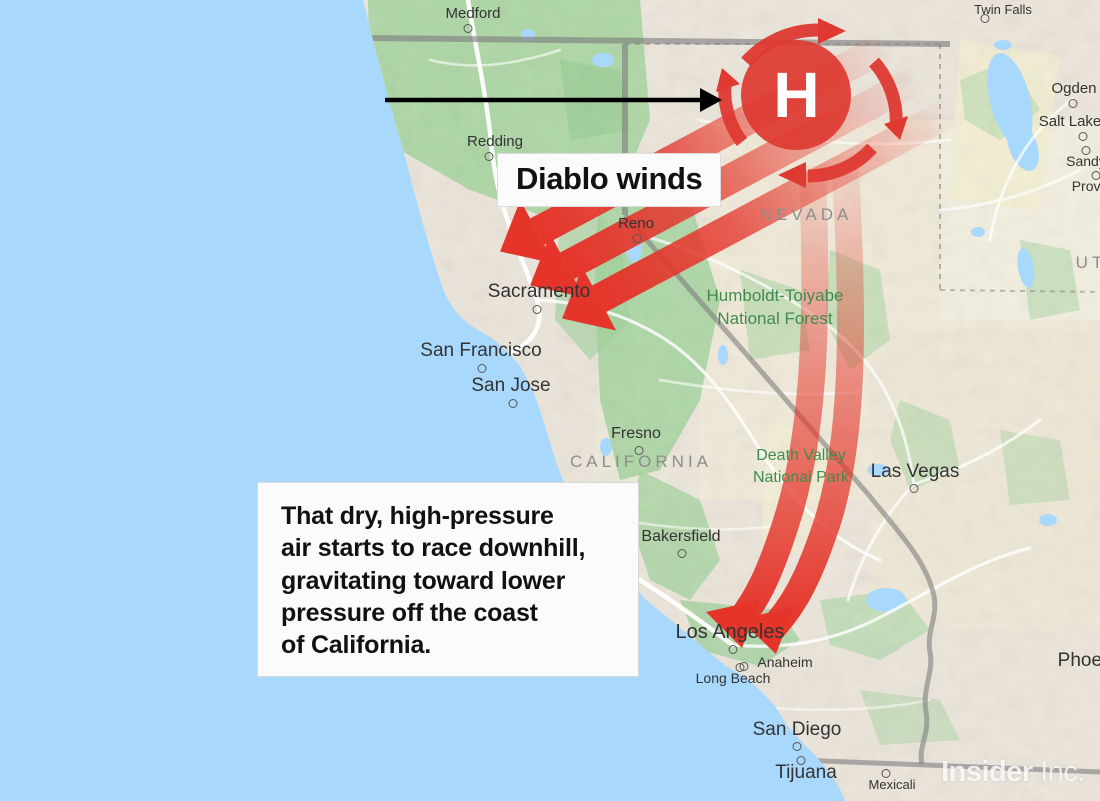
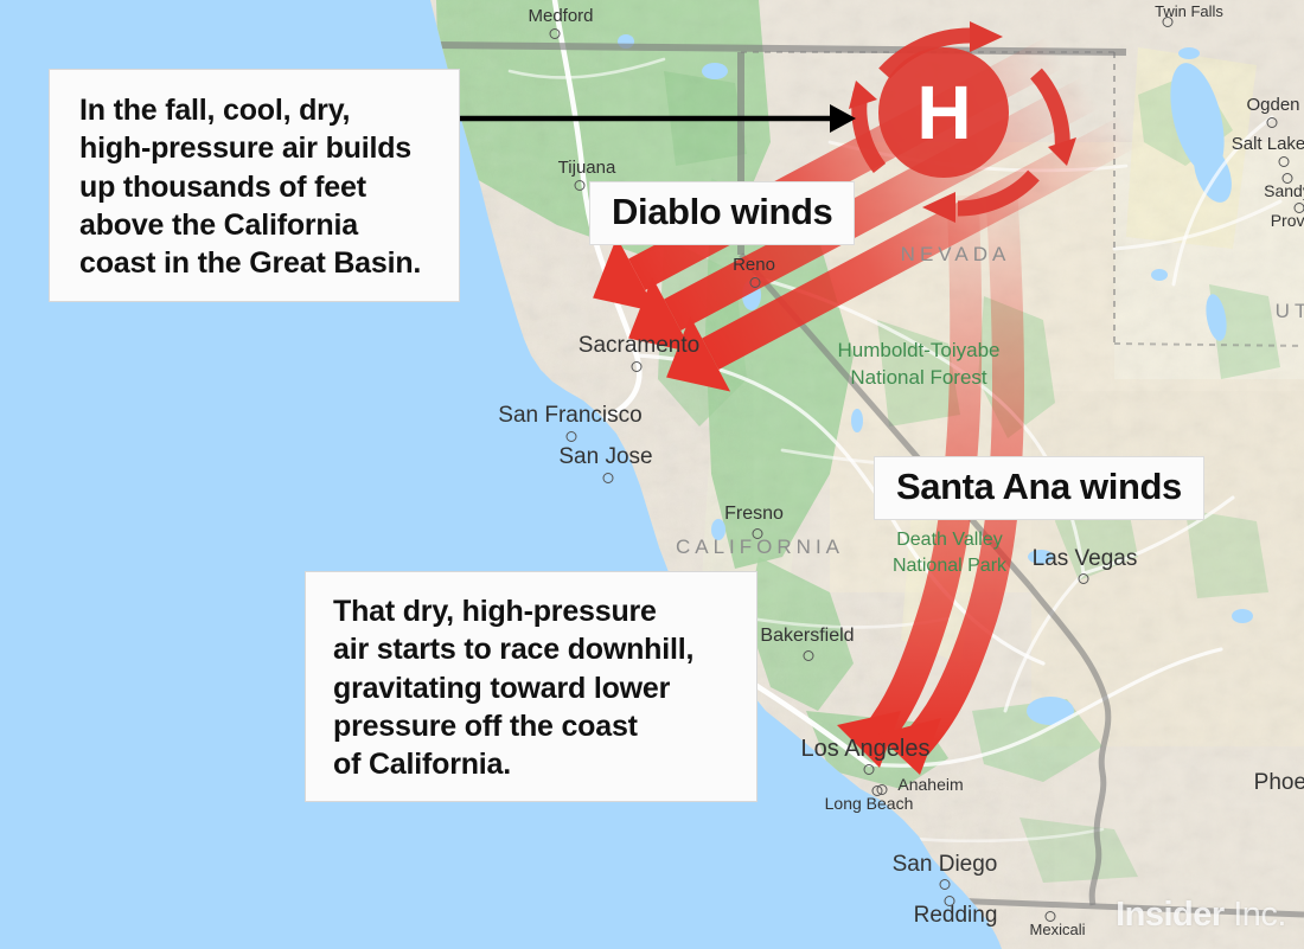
  H
  Medford
- Redding
+ Tijuana
  Reno
  Sacramento
  San Francisco
  San Jose
  Fresno
  Bakersfield
  Las Vegas
  Los Angeles
  Anaheim
  Long Beach
  San Diego
- Tijuana
+ Redding
  Mexicali
  Ogden
  Salt Lake
  Sand
  Prov
  Twin Falls
  NEVADA
  CALIFORNIA
  UT
  Humboldt-Toiyabe
  National Forest
  Death Valley
  National Park
+ In the fall, cool, dry,
+ high-pressure air builds
+ up thousands of feet
+ above the California
+ coast in the Great Basin.
  That dry, high-pressure
  air starts to race downhill,
  gravitating toward lower
  pressure off the coast
  of California.
  Diablo winds
+ Santa Ana winds
  Insider Inc.
